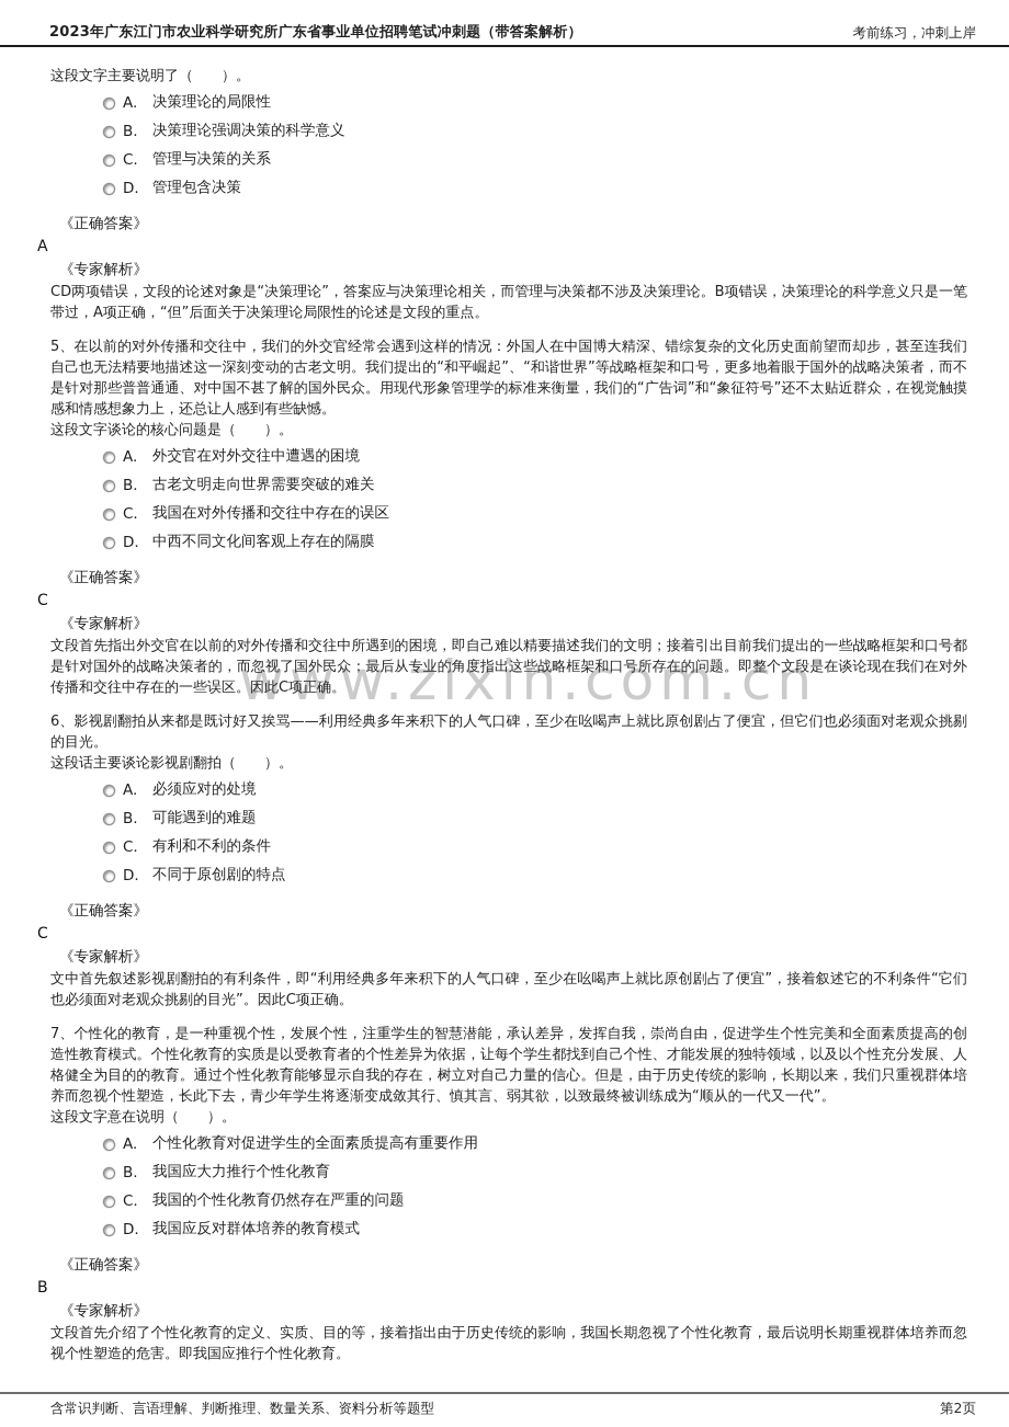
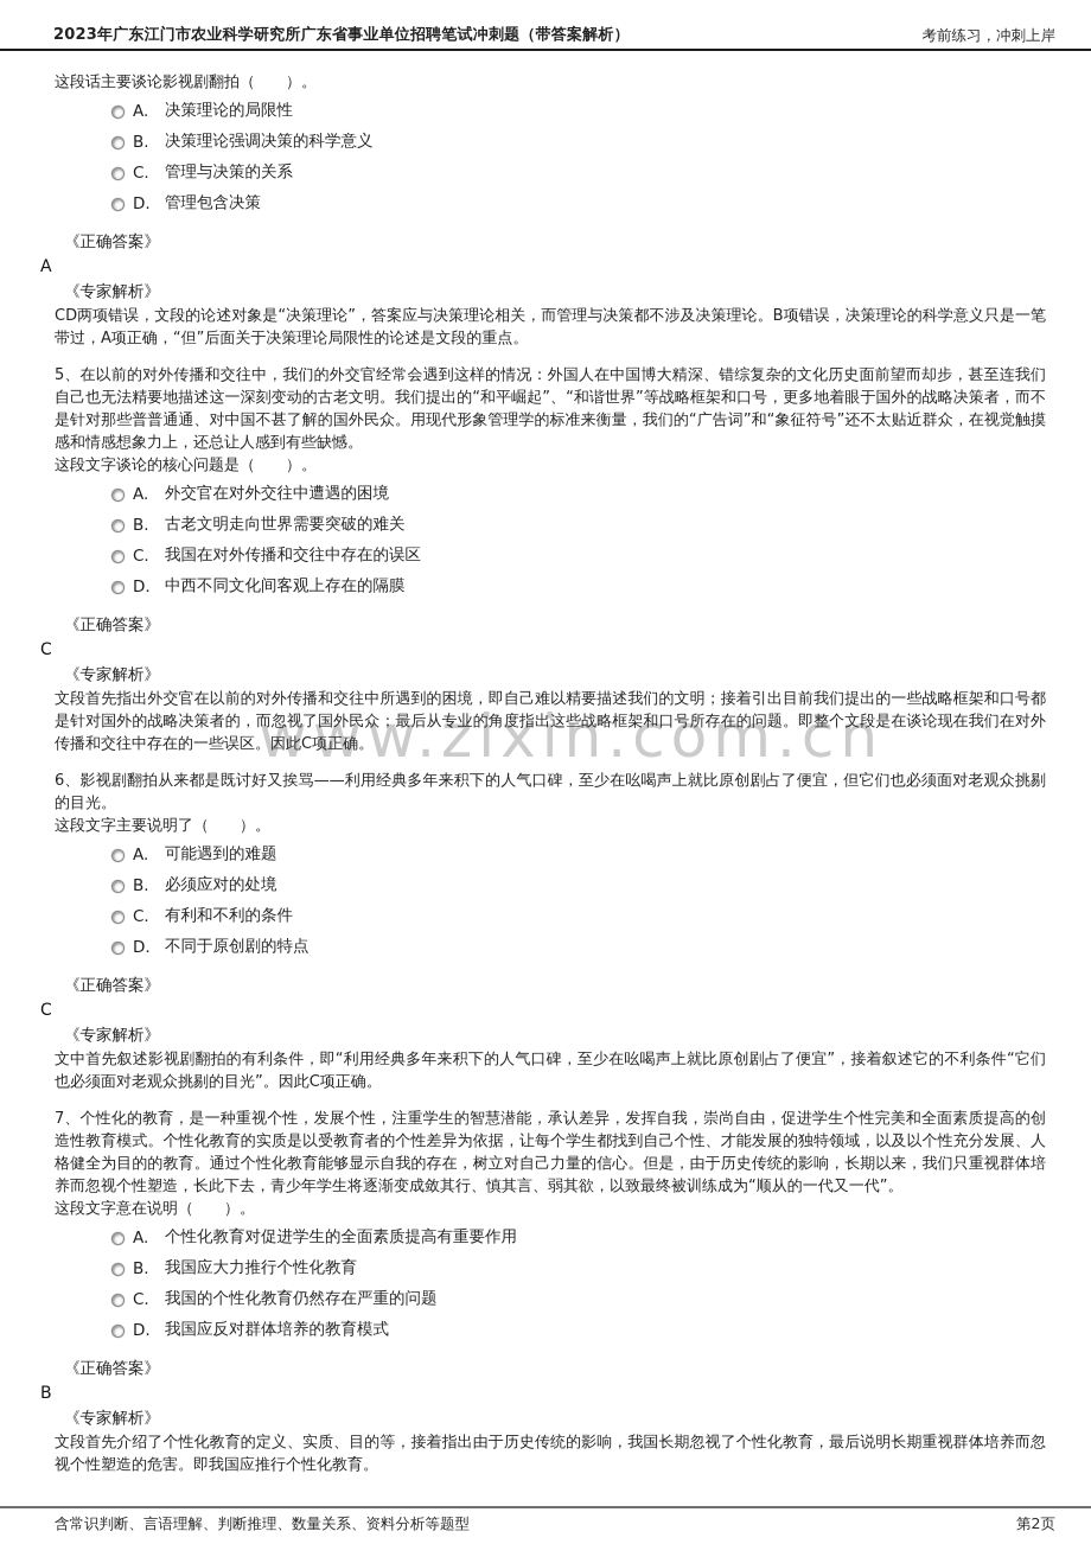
  www.zixin.com.cn
  2023年广东江门市农业科学研究所广东省事业单位招聘笔试冲刺题（带答案解析）
  考前练习，冲刺上岸
- 这段文字主要说明了（ ）。
+ 这段话主要谈论影视剧翻拍（ ）。
  A.
  决策理论的局限性
  B.
  决策理论强调决策的科学意义
  C.
  管理与决策的关系
  D.
  管理包含决策
  《正确答案》
  A
  《专家解析》
  CD两项错误，文段的论述对象是“决策理论”，答案应与决策理论相关，而管理与决策都不涉及决策理论。B项错误，决策理论的科学意义只是一笔带过，A项正确，“但”后面关于决策理论局限性的论述是文段的重点。
  5、在以前的对外传播和交往中，我们的外交官经常会遇到这样的情况：外国人在中国博大精深、错综复杂的文化历史面前望而却步，甚至连我们自己也无法精要地描述这一深刻变动的古老文明。我们提出的“和平崛起”、“和谐世界”等战略框架和口号，更多地着眼于国外的战略决策者，而不是针对那些普普通通、对中国不甚了解的国外民众。用现代形象管理学的标准来衡量，我们的“广告词”和“象征符号”还不太贴近群众，在视觉触摸感和情感想象力上，还总让人感到有些缺憾。
  这段文字谈论的核心问题是（ ）。
  A.
  外交官在对外交往中遭遇的困境
  B.
  古老文明走向世界需要突破的难关
  C.
  我国在对外传播和交往中存在的误区
  D.
  中西不同文化间客观上存在的隔膜
  《正确答案》
  C
  《专家解析》
  文段首先指出外交官在以前的对外传播和交往中所遇到的困境，即自己难以精要描述我们的文明；接着引出目前我们提出的一些战略框架和口号都是针对国外的战略决策者的，而忽视了国外民众；最后从专业的角度指出这些战略框架和口号所存在的问题。即整个文段是在谈论现在我们在对外传播和交往中存在的一些误区。因此C项正确。
  6、影视剧翻拍从来都是既讨好又挨骂——利用经典多年来积下的人气口碑，至少在吆喝声上就比原创剧占了便宜，但它们也必须面对老观众挑剔的目光。
- 这段话主要谈论影视剧翻拍（ ）。
+ 这段文字主要说明了（ ）。
  A.
- 必须应对的处境
+ 可能遇到的难题
  B.
- 可能遇到的难题
+ 必须应对的处境
  C.
  有利和不利的条件
  D.
  不同于原创剧的特点
  《正确答案》
  C
  《专家解析》
  文中首先叙述影视剧翻拍的有利条件，即“利用经典多年来积下的人气口碑，至少在吆喝声上就比原创剧占了便宜”，接着叙述它的不利条件“它们也必须面对老观众挑剔的目光”。因此C项正确。
  7、个性化的教育，是一种重视个性，发展个性，注重学生的智慧潜能，承认差异，发挥自我，崇尚自由，促进学生个性完美和全面素质提高的创造性教育模式。个性化教育的实质是以受教育者的个性差异为依据，让每个学生都找到自己个性、才能发展的独特领域，以及以个性充分发展、人格健全为目的的教育。通过个性化教育能够显示自我的存在，树立对自己力量的信心。但是，由于历史传统的影响，长期以来，我们只重视群体培养而忽视个性塑造，长此下去，青少年学生将逐渐变成敛其行、慎其言、弱其欲，以致最终被训练成为“顺从的一代又一代”。
  这段文字意在说明（ ）。
  A.
  个性化教育对促进学生的全面素质提高有重要作用
  B.
  我国应大力推行个性化教育
  C.
  我国的个性化教育仍然存在严重的问题
  D.
  我国应反对群体培养的教育模式
  《正确答案》
  B
  《专家解析》
  文段首先介绍了个性化教育的定义、实质、目的等，接着指出由于历史传统的影响，我国长期忽视了个性化教育，最后说明长期重视群体培养而忽视个性塑造的危害。即我国应推行个性化教育。
  含常识判断、言语理解、判断推理、数量关系、资料分析等题型
  第2页
